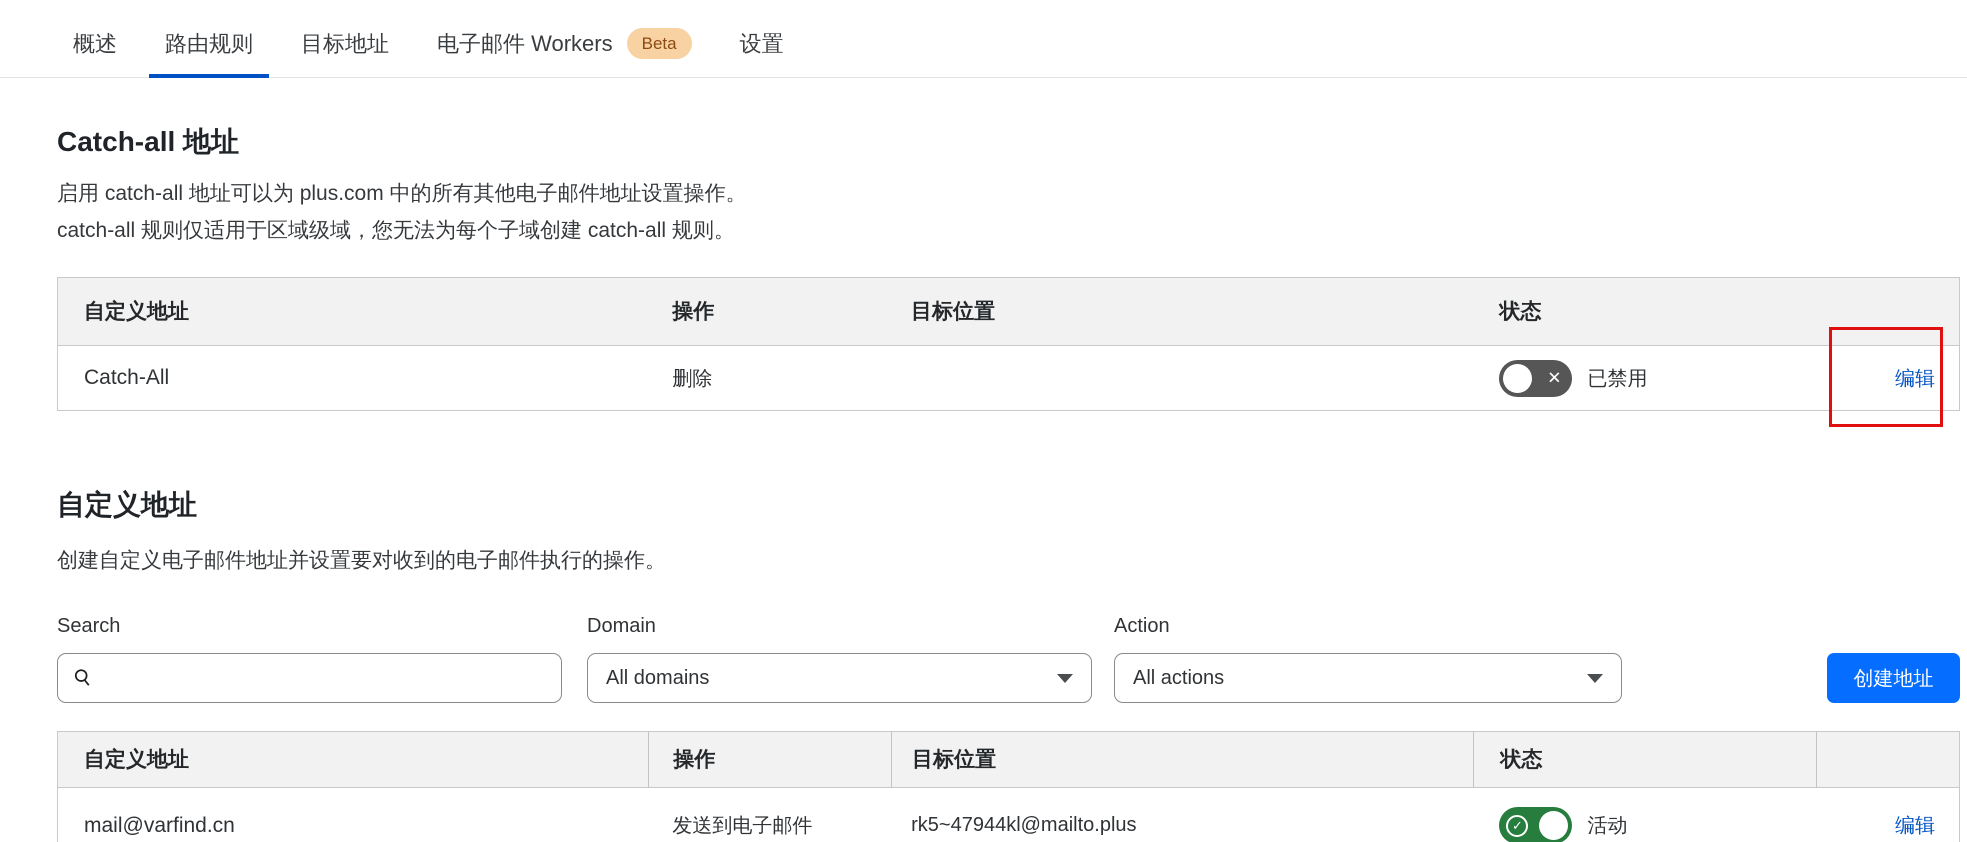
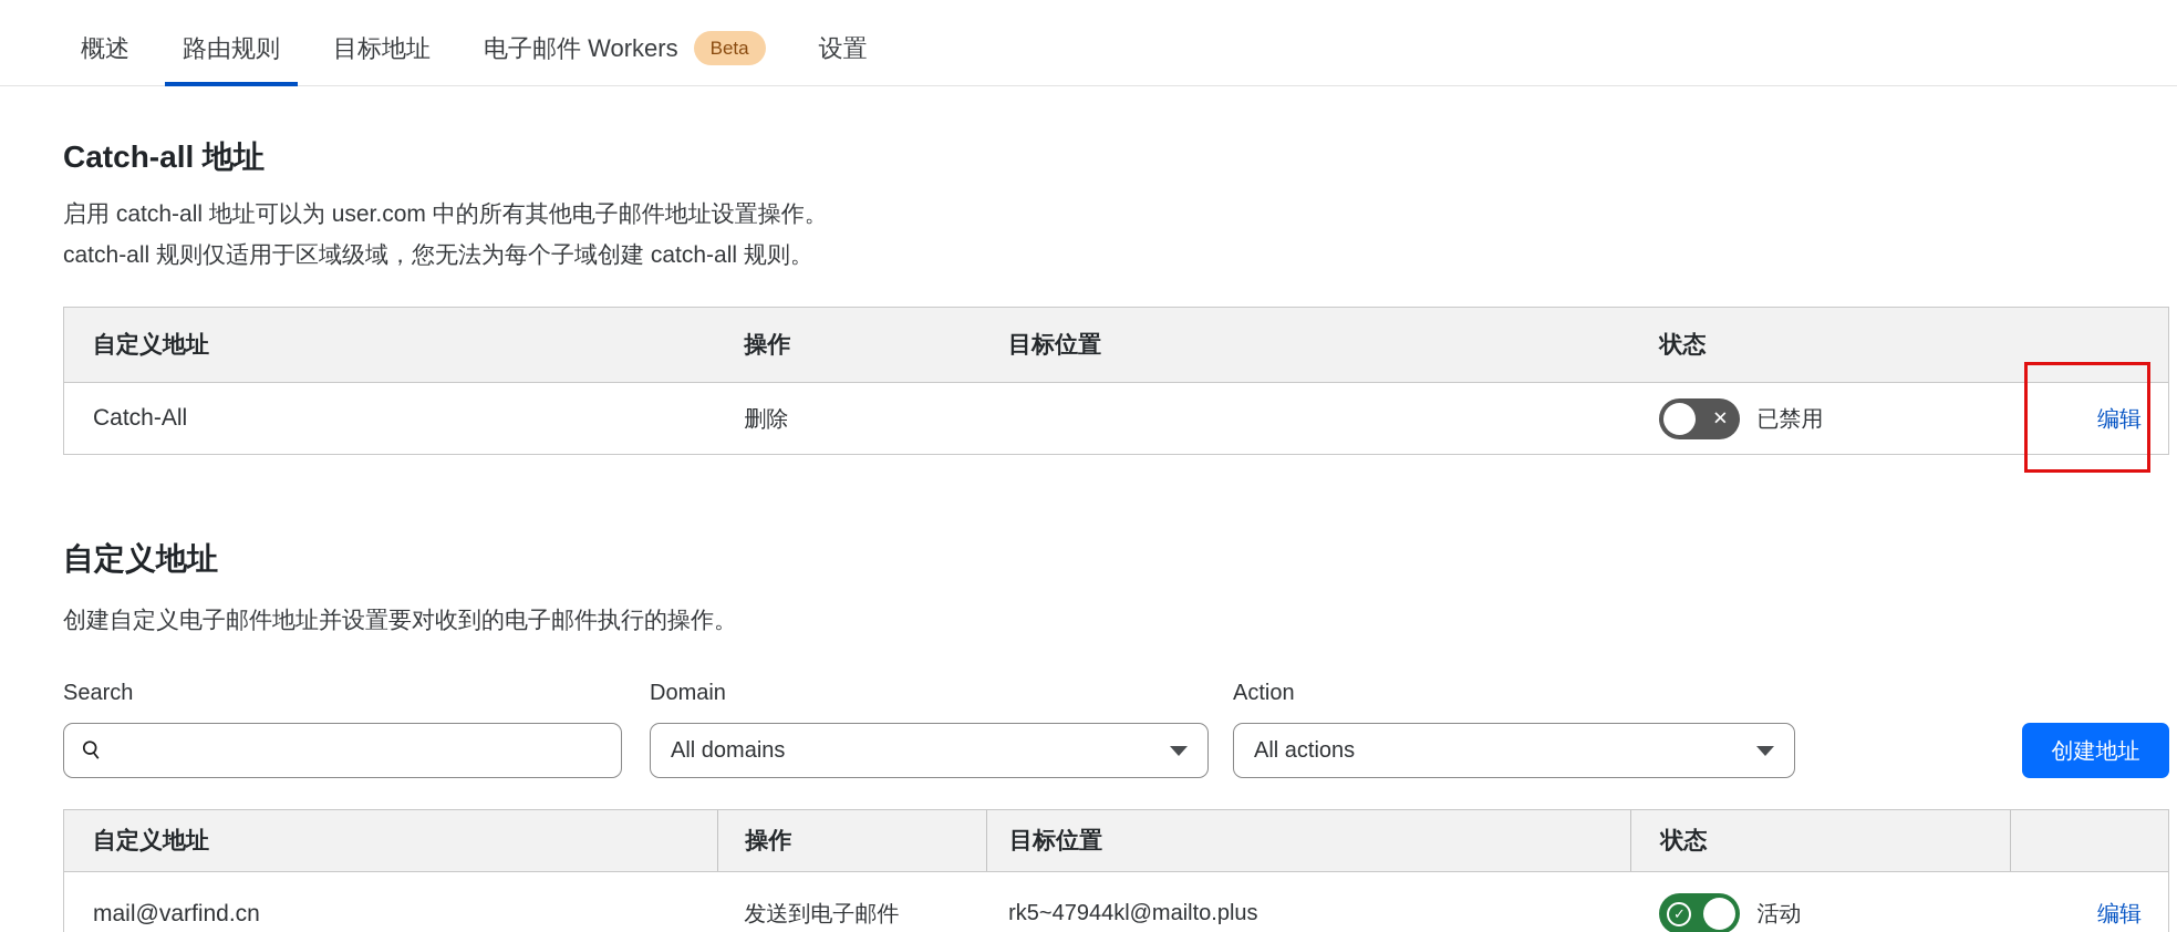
  概述
  路由规则
  目标地址
  电子邮件 Workers
  Beta
  设置
  Catch-all 地址
- 启用 catch-all 地址可以为 plus.com 中的所有其他电子邮件地址设置操作。
+ 启用 catch-all 地址可以为 user.com 中的所有其他电子邮件地址设置操作。
  catch-all 规则仅适用于区域级域，您无法为每个子域创建 catch-all 规则。
  自定义地址
  操作
  目标位置
  状态
  Catch-All
  删除
  ✕
  已禁用
  编辑
  自定义地址
  创建自定义电子邮件地址并设置要对收到的电子邮件执行的操作。
  Search
  Domain
  All domains
  Action
  All actions
  创建地址
  自定义地址
  操作
  目标位置
  状态
  mail@varfind.cn
  发送到电子邮件
  rk5~47944kl@mailto.plus
  ✓
  活动
  编辑
